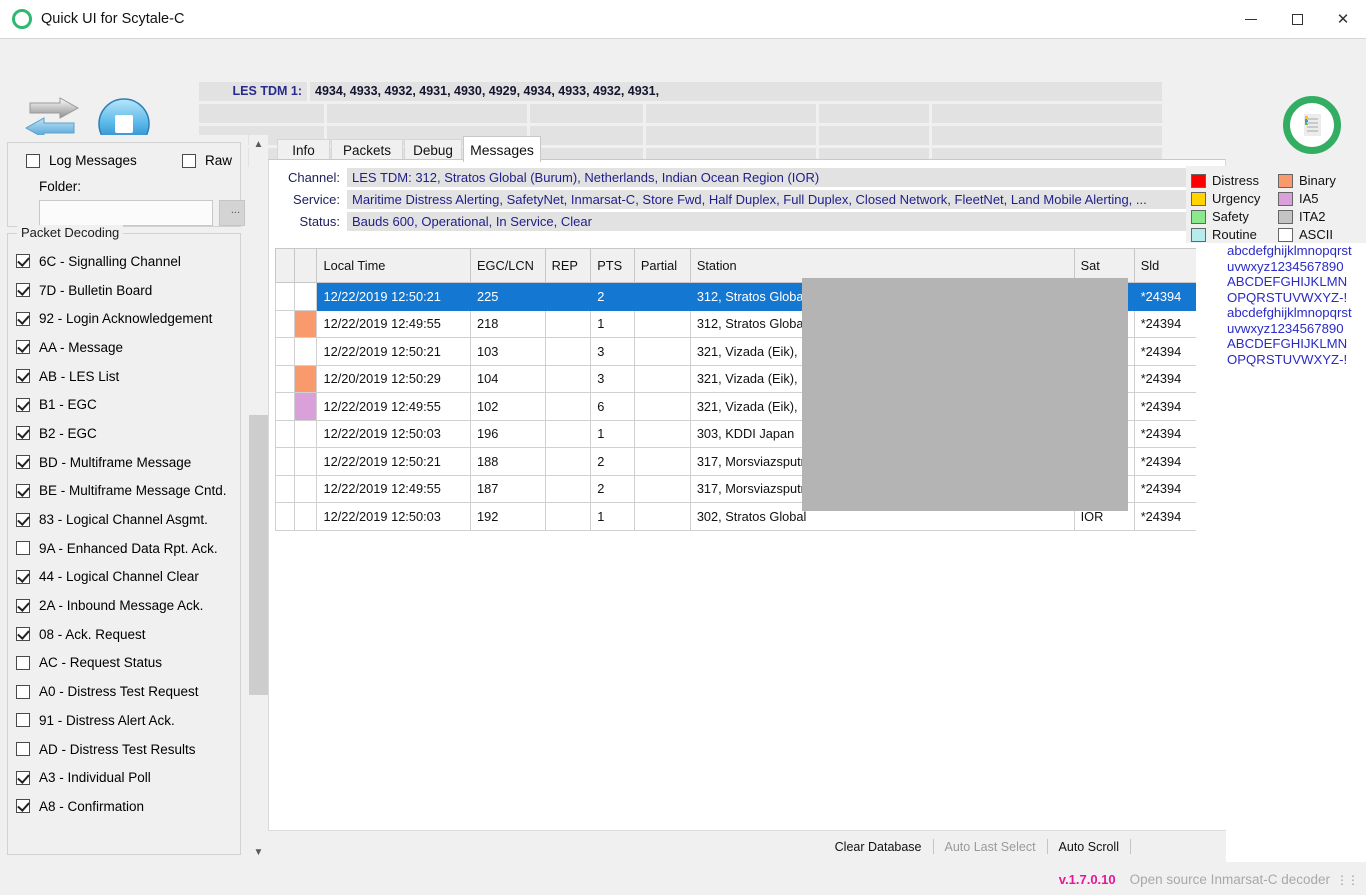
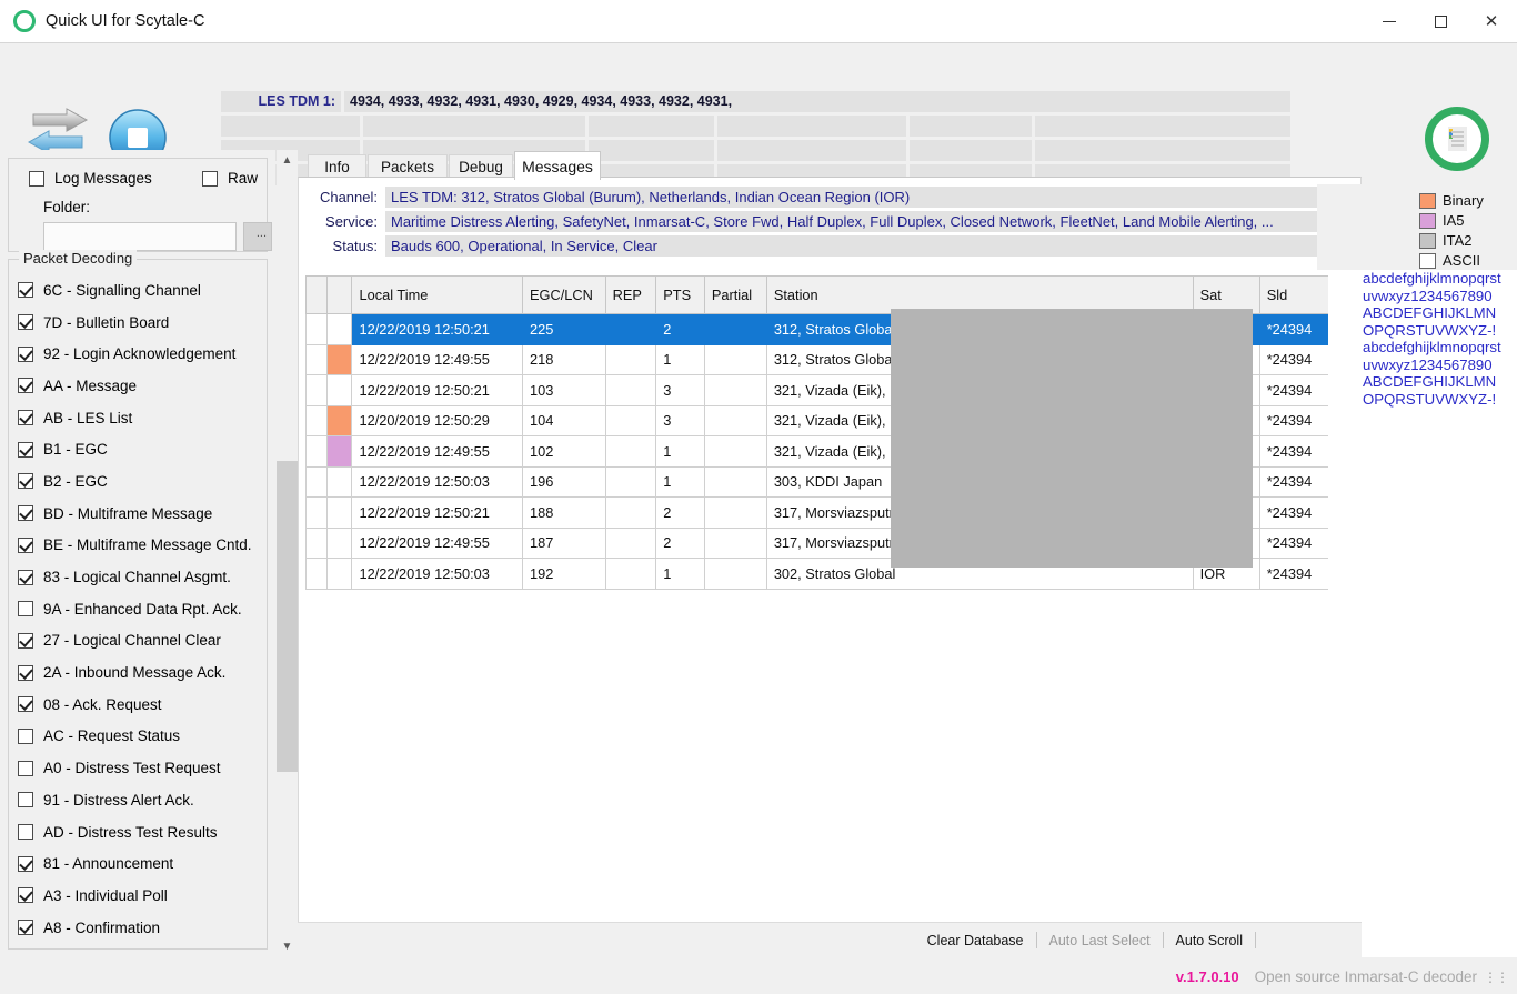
  Quick UI for Scytale-C
  ✕
  LES TDM 1:
  4934, 4933, 4932, 4931, 4930, 4929, 4934, 4933, 4932, 4931,
  Log Messages
  Raw
  Folder:
  ...
  Packet Decoding
  6C - Signalling Channel
  7D - Bulletin Board
  92 - Login Acknowledgement
  AA - Message
  AB - LES List
  B1 - EGC
  B2 - EGC
  BD - Multiframe Message
  BE - Multiframe Message Cntd.
  83 - Logical Channel Asgmt.
  9A - Enhanced Data Rpt. Ack.
- 44 - Logical Channel Clear
+ 27 - Logical Channel Clear
  2A - Inbound Message Ack.
  08 - Ack. Request
  AC - Request Status
  A0 - Distress Test Request
  91 - Distress Alert Ack.
  AD - Distress Test Results
+ 81 - Announcement
  A3 - Individual Poll
  A8 - Confirmation
  ▲
  ▼
  Info
  Packets
  Debug
  Messages
  Channel:
  LES TDM: 312, Stratos Global (Burum), Netherlands, Indian Ocean Region (IOR)
  Service:
  Maritime Distress Alerting, SafetyNet, Inmarsat-C, Store Fwd, Half Duplex, Full Duplex, Closed Network, FleetNet, Land Mobile Alerting, ...
  Status:
  Bauds 600, Operational, In Service, Clear
  		Local Time	EGC/LCN	REP	PTS	Partial	Station	Sat	Sld
  		12/22/2019 12:50:21	103		3		321, Vizada (Eik),		*24394
  		12/20/2019 12:50:29	104		3		321, Vizada (Eik),		*24394
- 		12/22/2019 12:49:55	102		6		321, Vizada (Eik),		*24394
+ 		12/22/2019 12:49:55	102		1		321, Vizada (Eik),		*24394
  		12/22/2019 12:50:03	196		1		303, KDDI Japan		*24394
  		12/22/2019 12:50:21	188		2		317, Morsviazsput		*24394
  		12/22/2019 12:49:55	187		2		317, Morsviazsput		*24394
  		12/22/2019 12:50:03	192		1		302, Stratos Global	IOR	*24394
- Distress
- Urgency
- Safety
- Routine
  Binary
  IA5
  ITA2
  ASCII
  abcdefghijklmnopqrst
  uvwxyz1234567890
  ABCDEFGHIJKLMN
  OPQRSTUVWXYZ-!
  abcdefghijklmnopqrst
  uvwxyz1234567890
  ABCDEFGHIJKLMN
  OPQRSTUVWXYZ-!
  Clear Database
  Auto Last Select
  Auto Scroll
  v.1.7.0.10
  Open source Inmarsat-C decoder
  ⋮⋮
